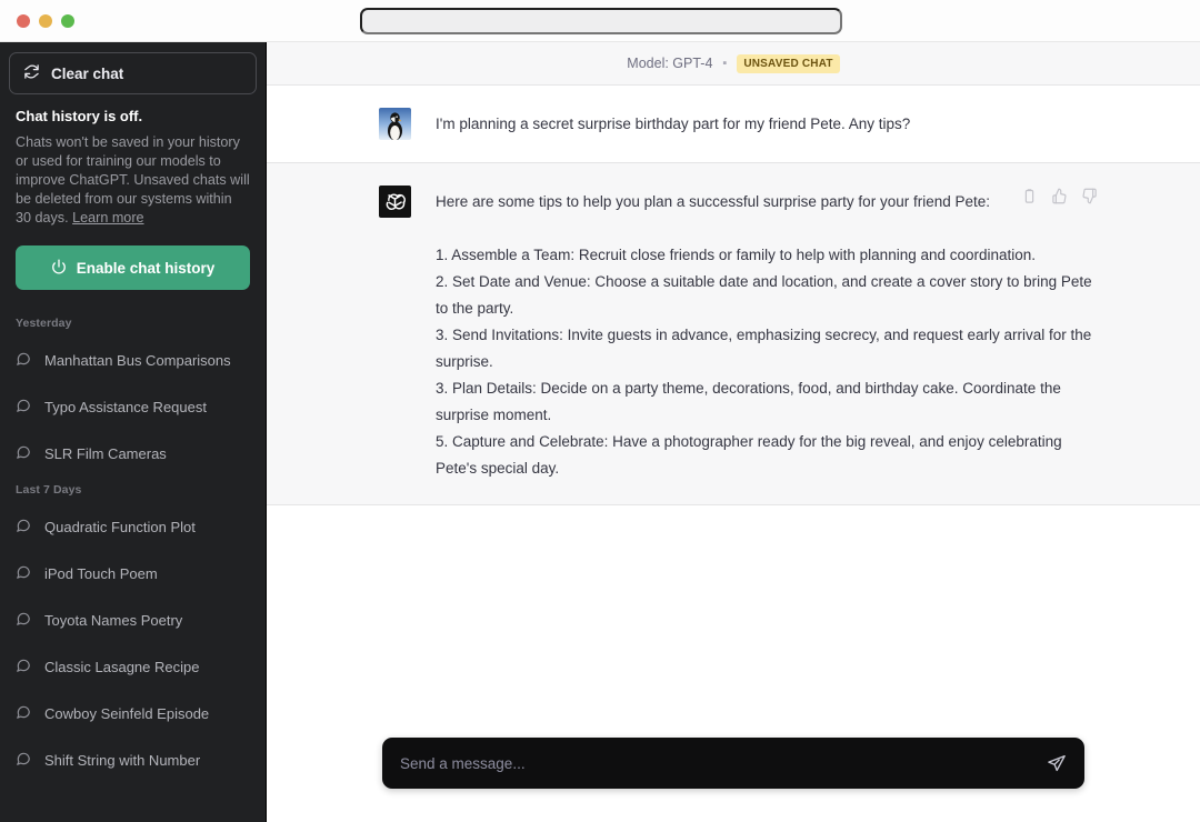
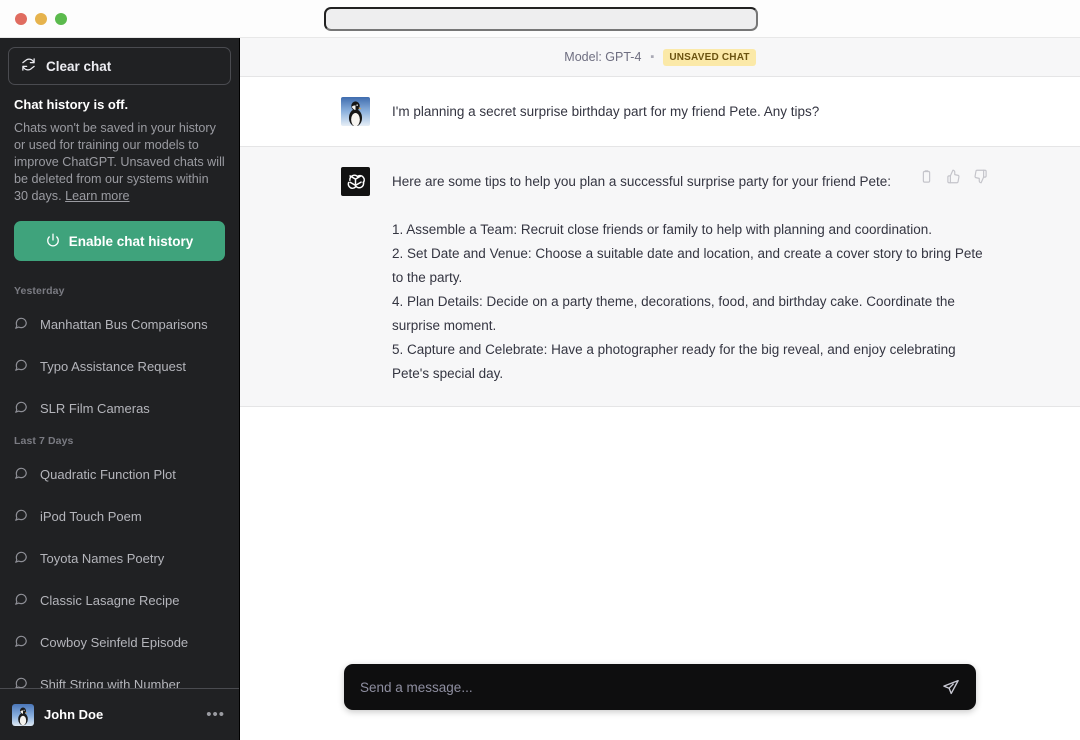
  Clear chat
  Chat history is off.
  Chats won't be saved in your history or used for training our models to improve ChatGPT. Unsaved chats will be deleted from our systems within 30 days. Learn more
  Enable chat history
  Yesterday
  Manhattan Bus Comparisons
  Typo Assistance Request
  SLR Film Cameras
  Last 7 Days
  Quadratic Function Plot
  iPod Touch Poem
  Toyota Names Poetry
  Classic Lasagne Recipe
  Cowboy Seinfeld Episode
  Shift String with Number
+ John Doe
+ •••
  Model: GPT-4
  ▪
  UNSAVED CHAT
  I'm planning a secret surprise birthday part for my friend Pete. Any tips?
  Here are some tips to help you plan a successful surprise party for your friend Pete:
  1. Assemble a Team: Recruit close friends or family to help with planning and coordination.
  2. Set Date and Venue: Choose a suitable date and location, and create a cover story to bring Pete to the party.
- 3. Send Invitations: Invite guests in advance, emphasizing secrecy, and request early arrival for the surprise.
- 3. Plan Details: Decide on a party theme, decorations, food, and birthday cake. Coordinate the surprise moment.
+ 4. Plan Details: Decide on a party theme, decorations, food, and birthday cake. Coordinate the surprise moment.
  5. Capture and Celebrate: Have a photographer ready for the big reveal, and enjoy celebrating Pete's special day.
  Send a message...
